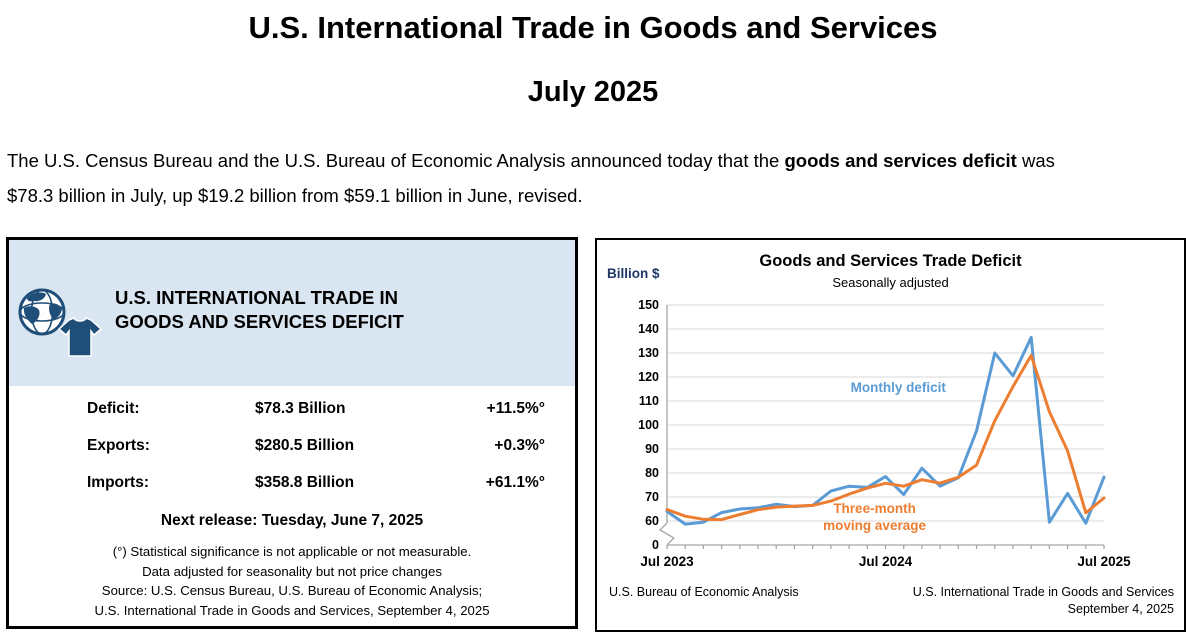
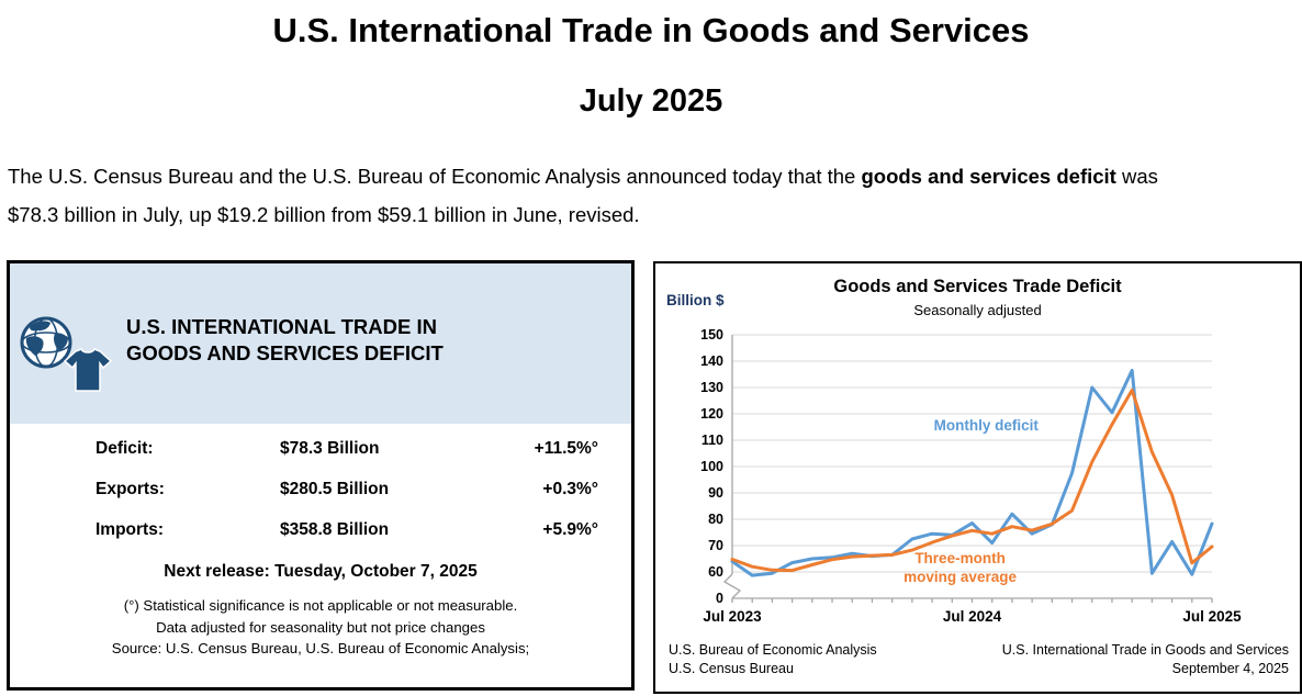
  U.S. International Trade in Goods and Services
  July 2025
  The U.S. Census Bureau and the U.S. Bureau of Economic Analysis announced today that the goods and services deficit was $78.3 billion in July, up $19.2 billion from $59.1 billion in June, revised.
  U.S. INTERNATIONAL TRADE IN
  GOODS AND SERVICES DEFICIT
  Deficit:
  $78.3 Billion
  +11.5%°
  Exports:
  $280.5 Billion
  +0.3%°
  Imports:
  $358.8 Billion
- +61.1%°
+ +5.9%°
- Next release: Tuesday, June 7, 2025
+ Next release: Tuesday, October 7, 2025
  (°) Statistical significance is not applicable or not measurable.
  Data adjusted for seasonality but not price changes
  Source: U.S. Census Bureau, U.S. Bureau of Economic Analysis;
- U.S. International Trade in Goods and Services, September 4, 2025
  Goods and Services Trade Deficit
  Seasonally adjusted
  Billion $
  0
  60
  70
  80
  90
  100
  110
  120
  130
  140
  150
  Jul 2023
  Jul 2024
  Jul 2025
  Monthly deficit
  Three-month
  moving average
  U.S. Bureau of Economic Analysis
+ U.S. Census Bureau
  U.S. International Trade in Goods and Services
  September 4, 2025
